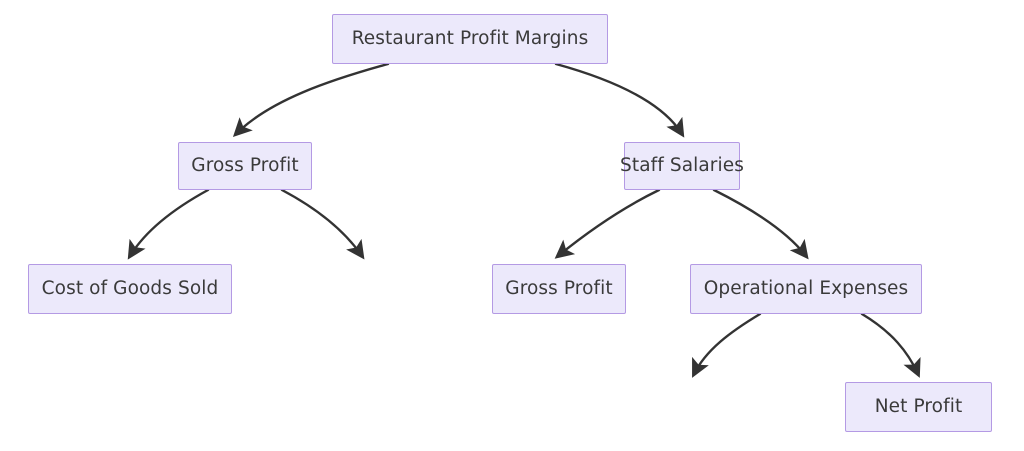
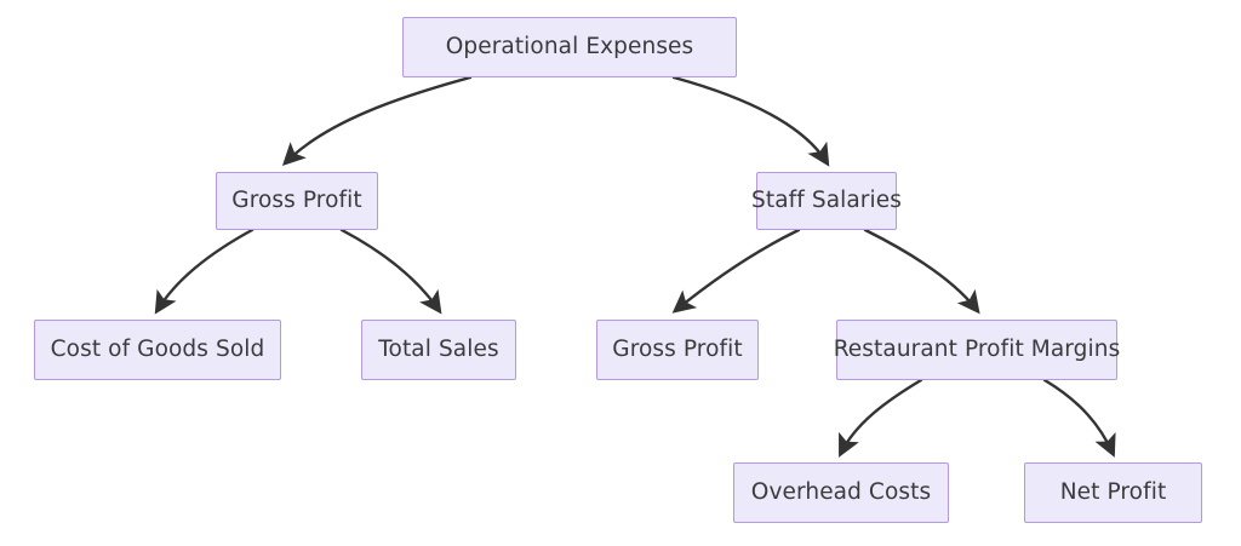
- Restaurant Profit Margins
+ Operational Expenses
  Gross Profit
  Staff Salaries
  Cost of Goods Sold
+ Total Sales
  Gross Profit
- Operational Expenses
+ Restaurant Profit Margins
+ Overhead Costs
  Net Profit
